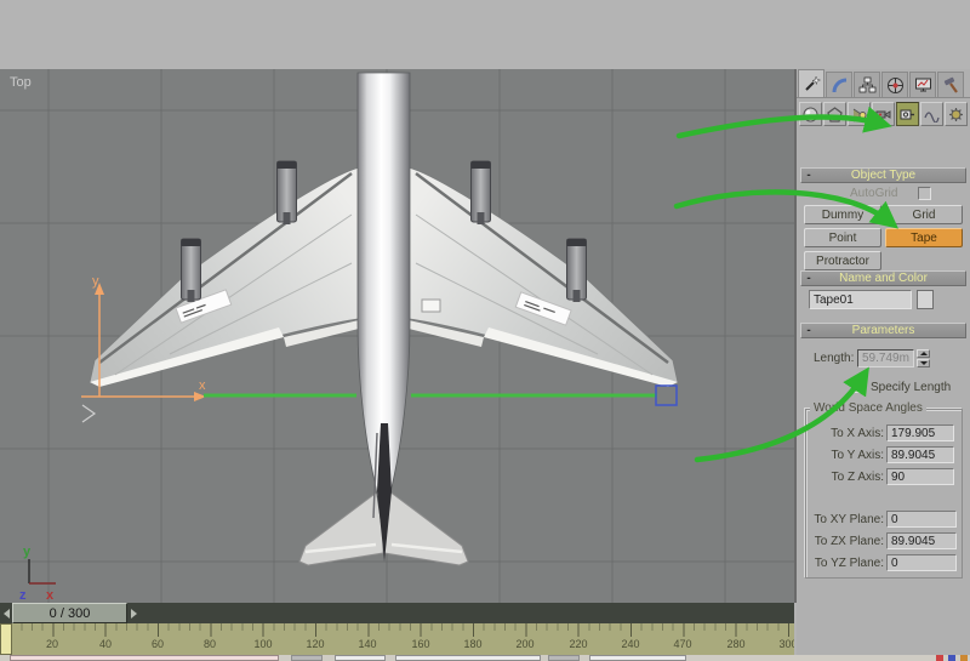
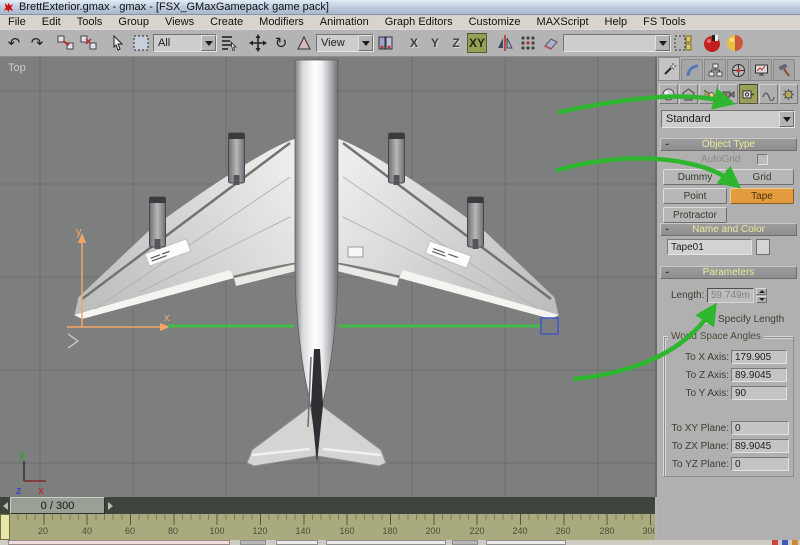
+ BrettExterior.gmax - gmax - [FSX_GMaxGamepack game pack]
+ File
+ Edit
+ Tools
+ Group
+ Views
+ Create
+ Modifiers
+ Animation
+ Graph Editors
+ Customize
+ MAXScript
+ Help
+ FS Tools
+ ↶
+ ↷
+ All
+ ↻
+ View
+ X
+ Y
+ Z
+ XY
  y
  x
  y
  z
  x
  Top
+ Standard
  -
  Object Type
  AutoGrid
  Dummy
  Grid
  Point
  Tape
  Protractor
  -
  Name and Color
  Tape01
  -
  Parameters
  Length:
  59.749m
  Specify Length
  Wod Space Angles
  To X Axis:
  179.905
- To Y Axis:
+ To Z Axis:
  89.9045
- To Z Axis:
+ To Y Axis:
  90
  To XY Plane:
  0
  To ZX Plane:
  89.9045
  To YZ Plane:
  0
  0 / 300
  20
  40
  60
  80
  100
  120
  140
  160
  180
  200
  220
  240
- 470
+ 260
  280
